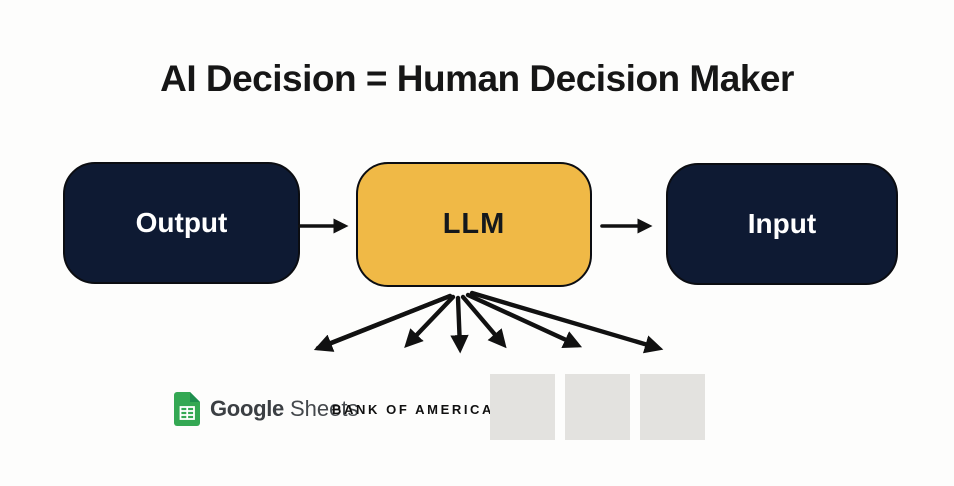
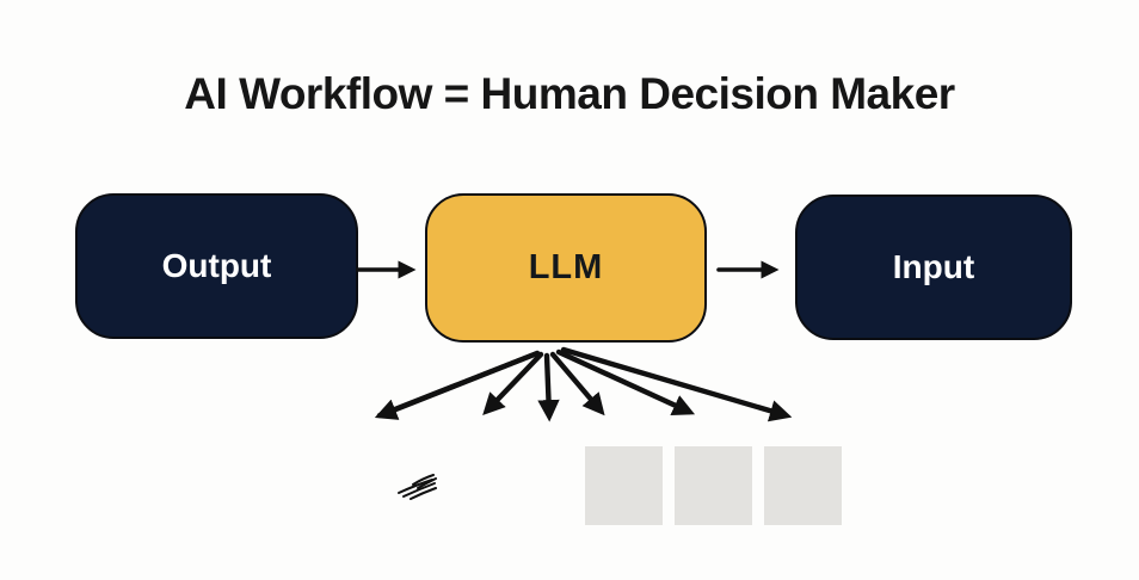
- AI Decision = Human Decision Maker
+ AI Workflow = Human Decision Maker
  Output
  LLM
  Input
- Google
- Sheets
- BANK OF AMERICA
